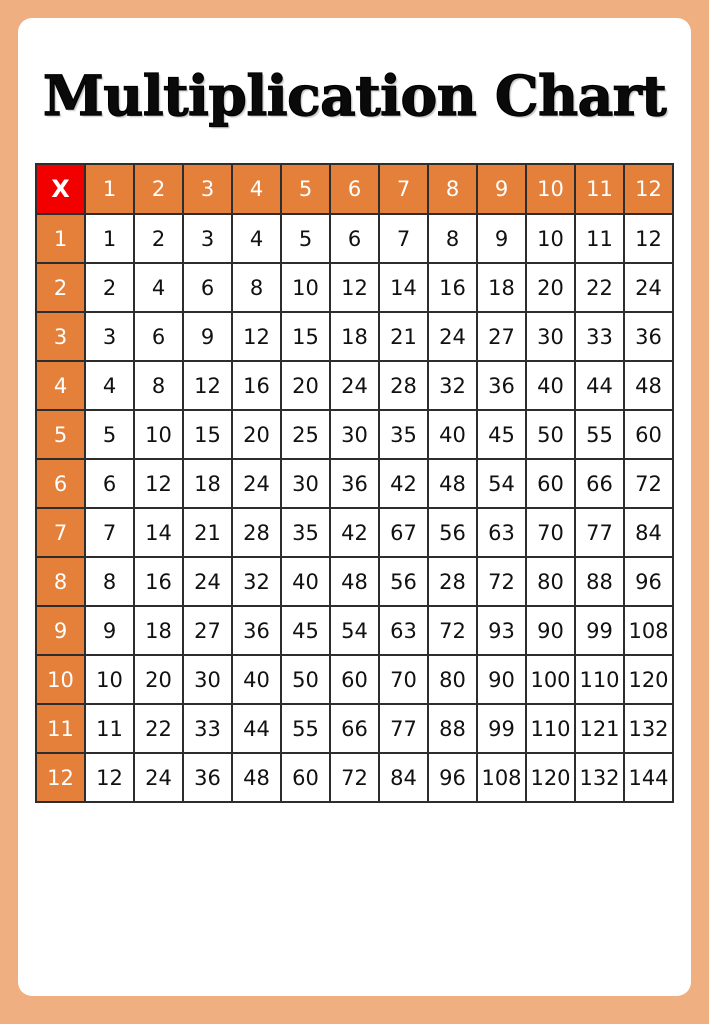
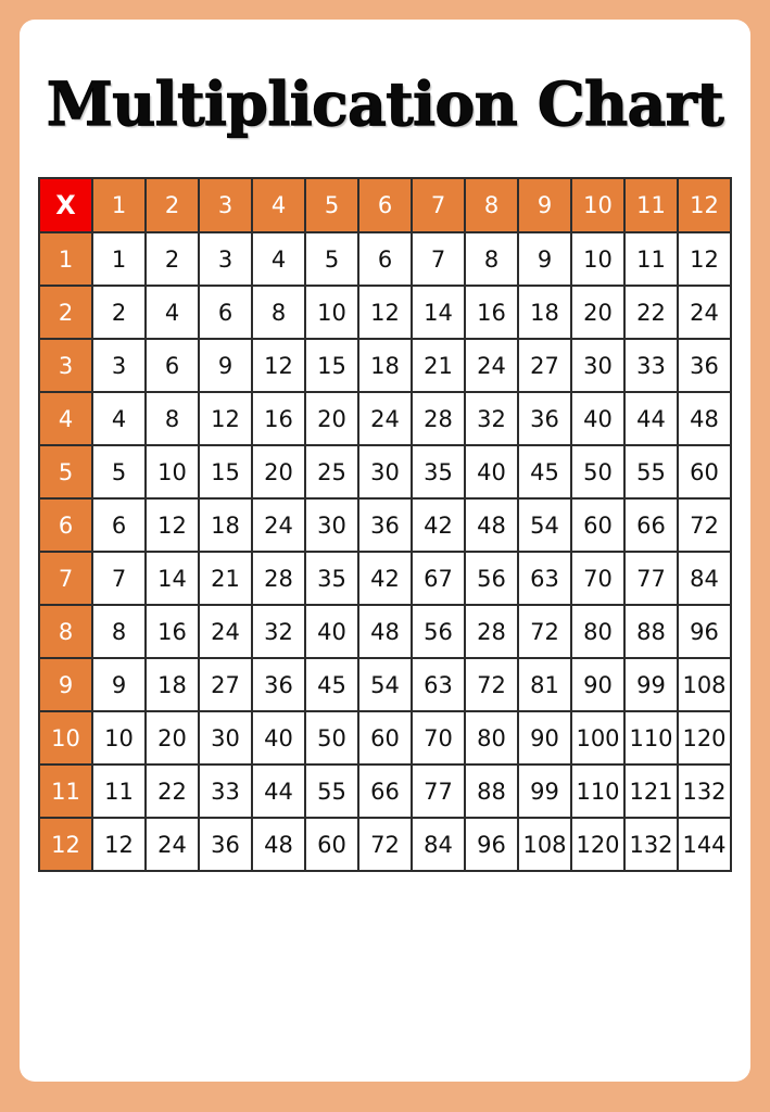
  Multiplication Chart
  X	1	2	3	4	5	6	7	8	9	10	11	12
  1	1	2	3	4	5	6	7	8	9	10	11	12
  2	2	4	6	8	10	12	14	16	18	20	22	24
  3	3	6	9	12	15	18	21	24	27	30	33	36
  4	4	8	12	16	20	24	28	32	36	40	44	48
  5	5	10	15	20	25	30	35	40	45	50	55	60
  6	6	12	18	24	30	36	42	48	54	60	66	72
  7	7	14	21	28	35	42	67	56	63	70	77	84
  8	8	16	24	32	40	48	56	28	72	80	88	96
- 9	9	18	27	36	45	54	63	72	93	90	99	108
+ 9	9	18	27	36	45	54	63	72	81	90	99	108
  10	10	20	30	40	50	60	70	80	90	100	110	120
  11	11	22	33	44	55	66	77	88	99	110	121	132
  12	12	24	36	48	60	72	84	96	108	120	132	144
